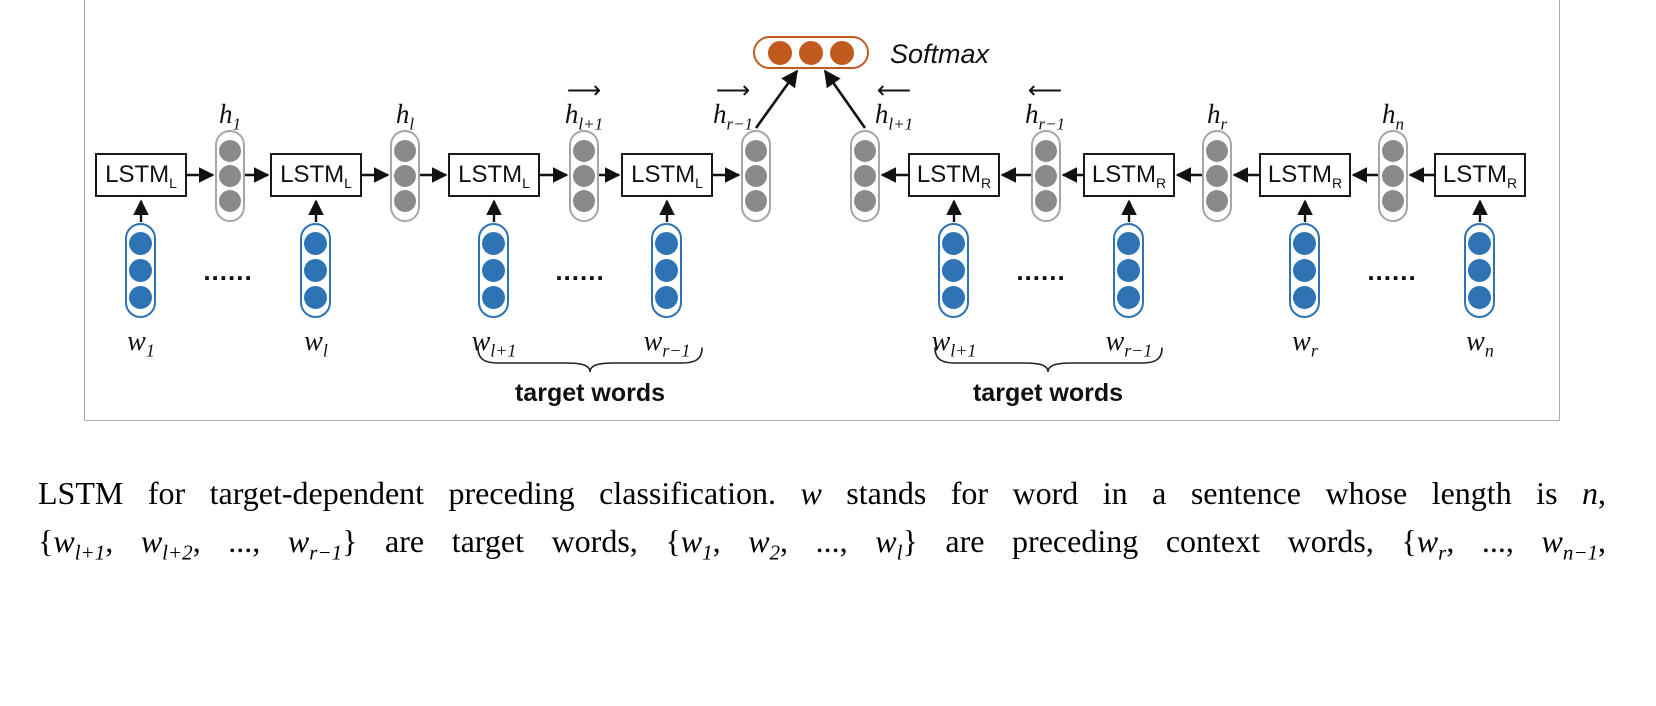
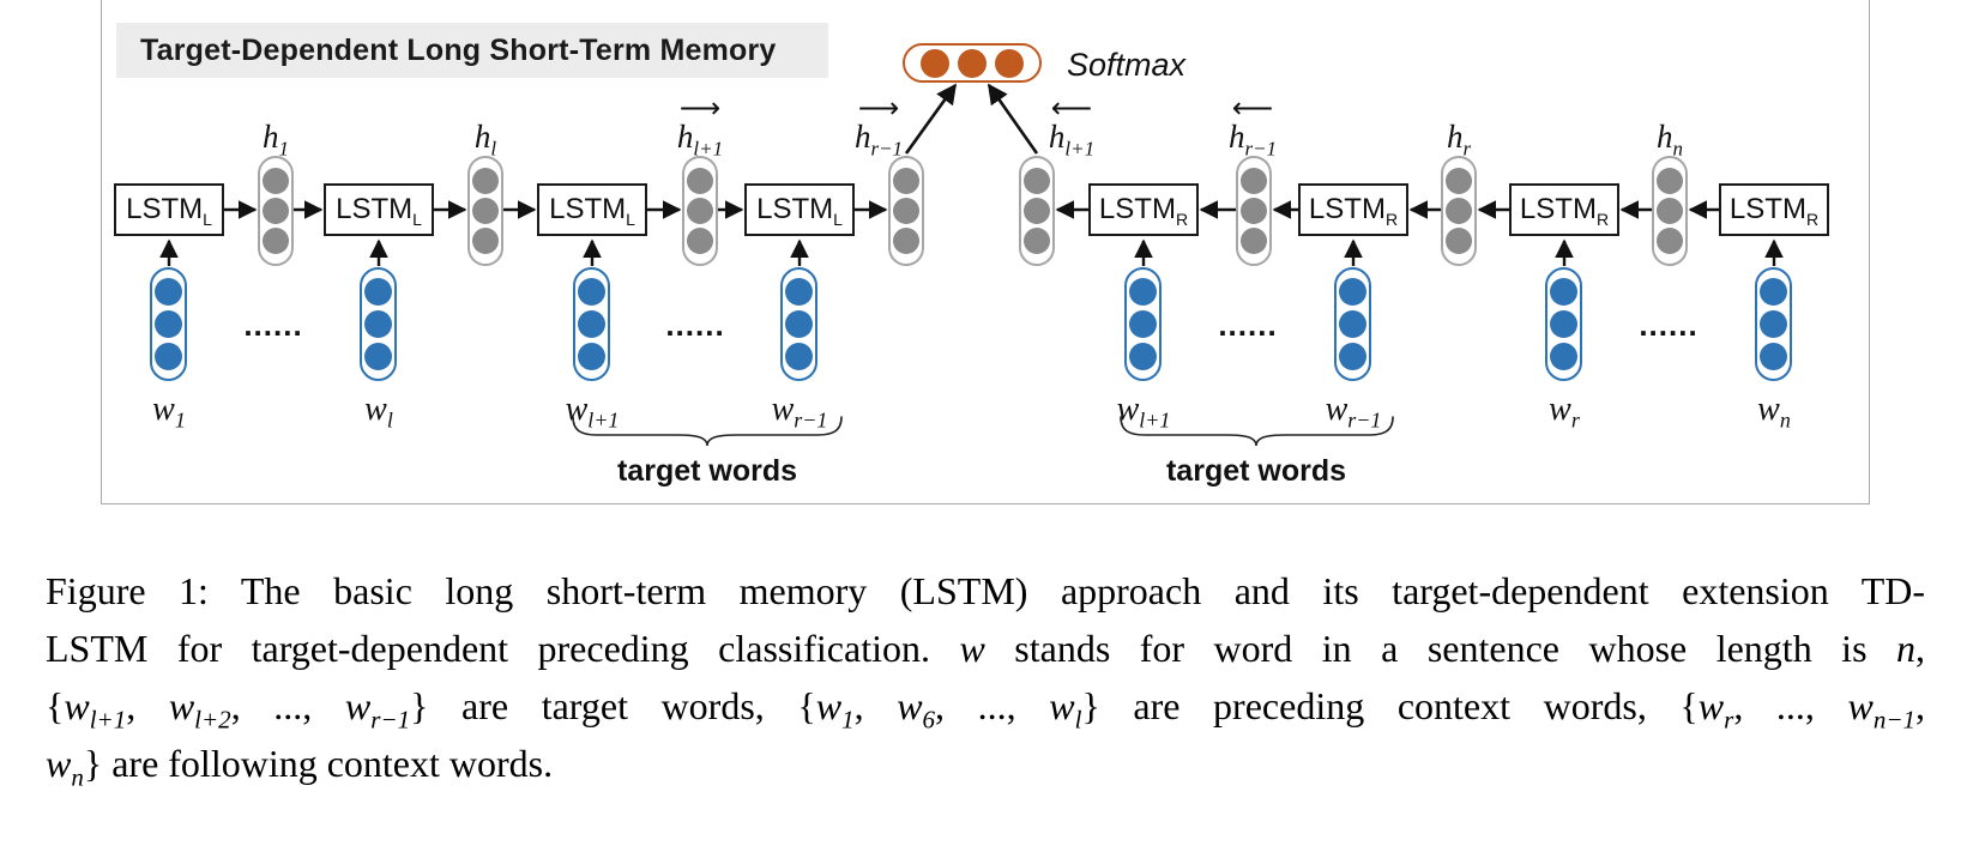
+ Target-Dependent Long Short-Term Memory
  LSTML
  LSTML
  LSTML
  LSTML
  LSTMR
  LSTMR
  LSTMR
  LSTMR
  h1
  hl
  ⟶
  hl+1
  ⟶
  hr−1
  ⟵
  hl+1
  ⟵
  hr−1
  hr
  hn
  w1
  wl
  wl+1
  wr−1
  wl+1
  wr−1
  wr
  wn
  ......
  ......
  ......
  ......
  target words
  target words
  Softmax
+ Figure 1: The basic long short-term memory (LSTM) approach and its target-dependent extension TD-
  LSTM for target-dependent preceding classification. w stands for word in a sentence whose length is n,
- {wl+1, wl+2, ..., wr−1} are target words, {w1, w2, ..., wl} are preceding context words, {wr, ..., wn−1,
+ {wl+1, wl+2, ..., wr−1} are target words, {w1, w6, ..., wl} are preceding context words, {wr, ..., wn−1,
+ wn} are following context words.
